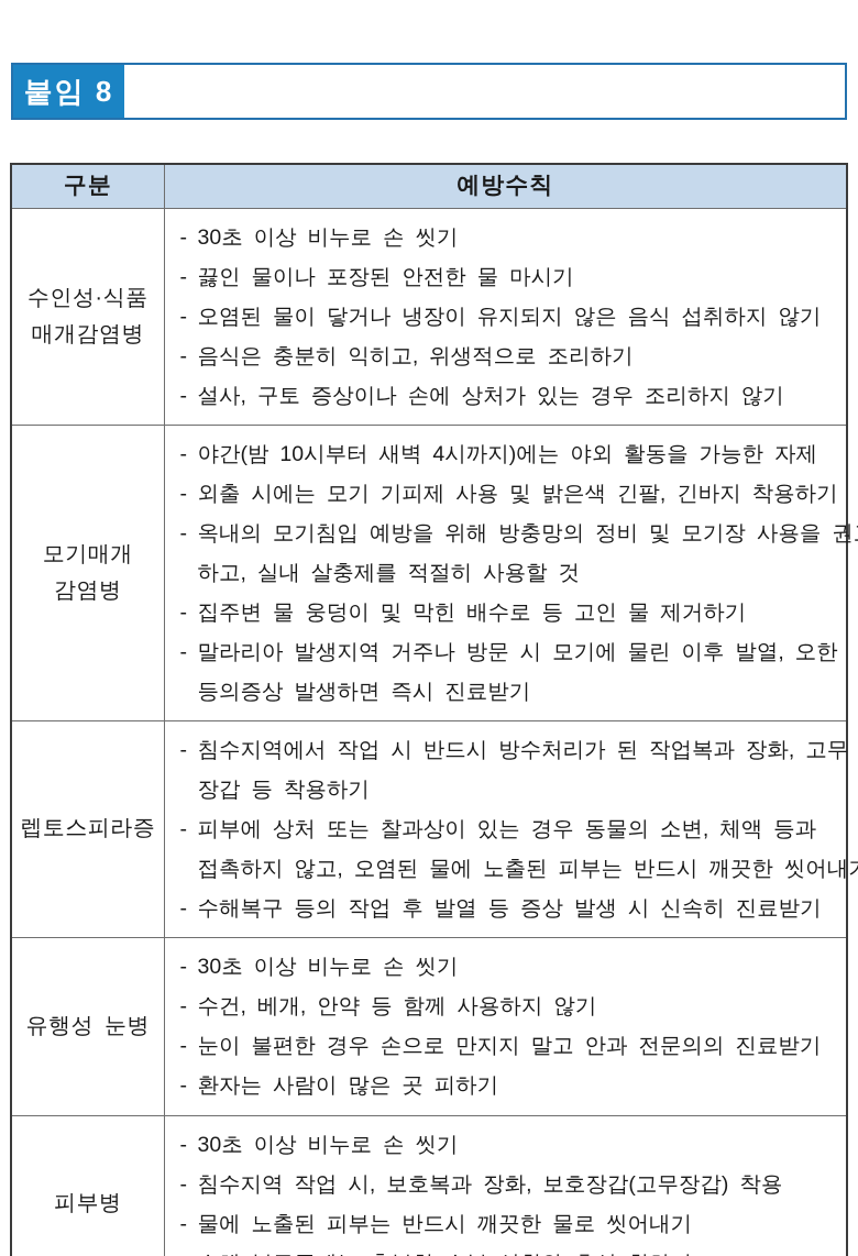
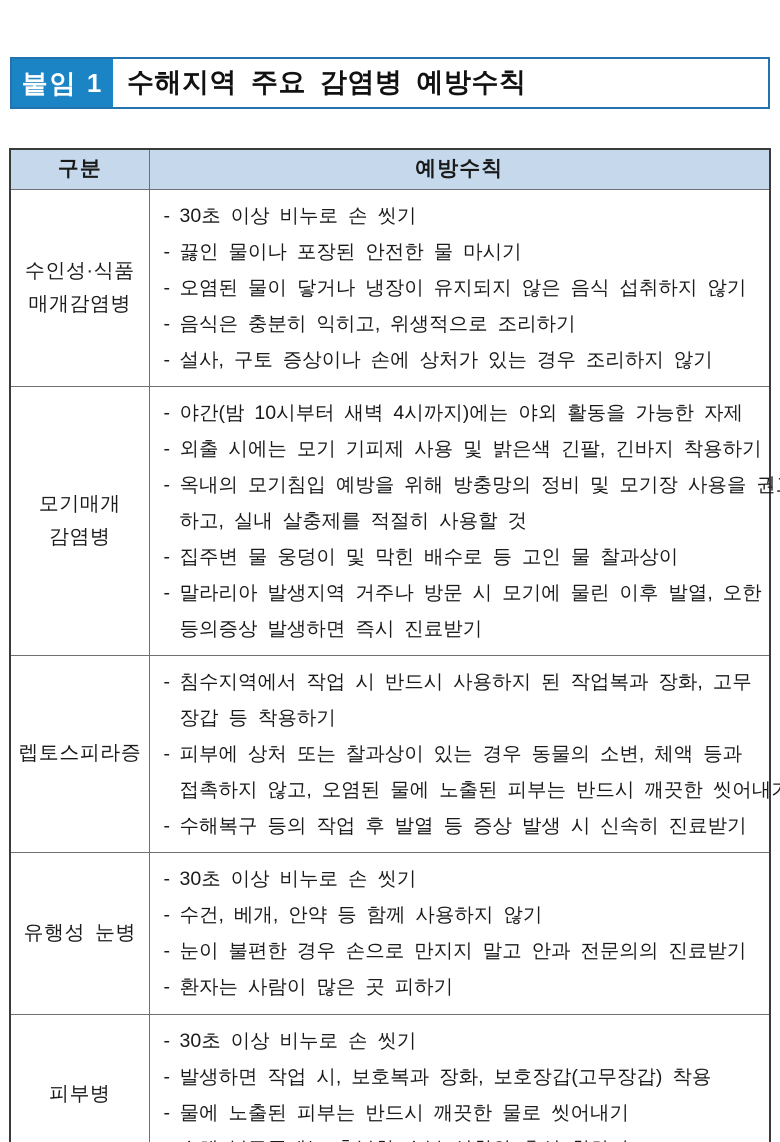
- 붙임 8
+ 붙임 1
+ 수해지역 주요 감염병 예방수칙
  구분	예방수칙
  수인성·식품매개감염병	- 30초 이상 비누로 손 씻기- 끓인 물이나 포장된 안전한 물 마시기- 오염된 물이 닿거나 냉장이 유지되지 않은 음식 섭취하지 않기- 음식은 충분히 익히고, 위생적으로 조리하기- 설사, 구토 증상이나 손에 상처가 있는 경우 조리하지 않기
- 모기매개감염병	- 야간(밤 10시부터 새벽 4시까지)에는 야외 활동을 가능한 자제- 외출 시에는 모기 기피제 사용 및 밝은색 긴팔, 긴바지 착용하기- 옥내의 모기침입 예방을 위해 방충망의 정비 및 모기장 사용을 권하고, 실내 살충제를 적절히 사용할 것- 집주변 물 웅덩이 및 막힌 배수로 등 고인 물 제거하기- 말라리아 발생지역 거주나 방문 시 모기에 물린 이후 발열, 오한등의증상 발생하면 즉시 진료받기
+ 모기매개감염병	- 야간(밤 10시부터 새벽 4시까지)에는 야외 활동을 가능한 자제- 외출 시에는 모기 기피제 사용 및 밝은색 긴팔, 긴바지 착용하기- 옥내의 모기침입 예방을 위해 방충망의 정비 및 모기장 사용을 권하고, 실내 살충제를 적절히 사용할 것- 집주변 물 웅덩이 및 막힌 배수로 등 고인 물 찰과상이- 말라리아 발생지역 거주나 방문 시 모기에 물린 이후 발열, 오한등의증상 발생하면 즉시 진료받기
- 렙토스피라증	- 침수지역에서 작업 시 반드시 방수처리가 된 작업복과 장화, 고무장갑 등 착용하기- 피부에 상처 또는 찰과상이 있는 경우 동물의 소변, 체액 등과접촉하지 않고, 오염된 물에 노출된 피부는 반드시 깨끗한 씻어내- 수해복구 등의 작업 후 발열 등 증상 발생 시 신속히 진료받기
+ 렙토스피라증	- 침수지역에서 작업 시 반드시 사용하지 된 작업복과 장화, 고무장갑 등 착용하기- 피부에 상처 또는 찰과상이 있는 경우 동물의 소변, 체액 등과접촉하지 않고, 오염된 물에 노출된 피부는 반드시 깨끗한 씻어내- 수해복구 등의 작업 후 발열 등 증상 발생 시 신속히 진료받기
  유행성 눈병	- 30초 이상 비누로 손 씻기- 수건, 베개, 안약 등 함께 사용하지 않기- 눈이 불편한 경우 손으로 만지지 말고 안과 전문의의 진료받기- 환자는 사람이 많은 곳 피하기
- 피부병	- 30초 이상 비누로 손 씻기- 침수지역 작업 시, 보호복과 장화, 보호장갑(고무장갑) 착용- 물에 노출된 피부는 반드시 깨끗한 물로 씻어내기
+ 피부병	- 30초 이상 비누로 손 씻기- 발생하면 작업 시, 보호복과 장화, 보호장갑(고무장갑) 착용- 물에 노출된 피부는 반드시 깨끗한 물로 씻어내기
